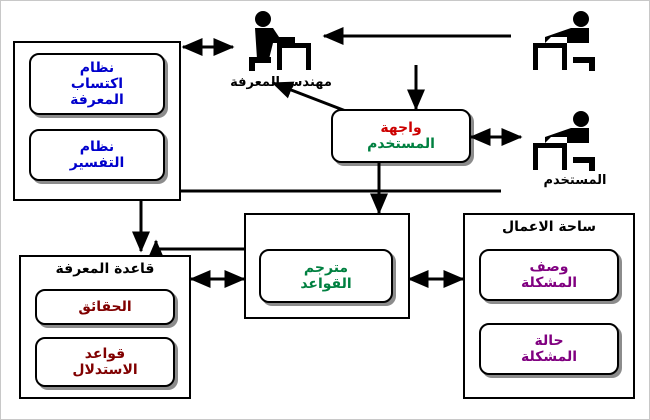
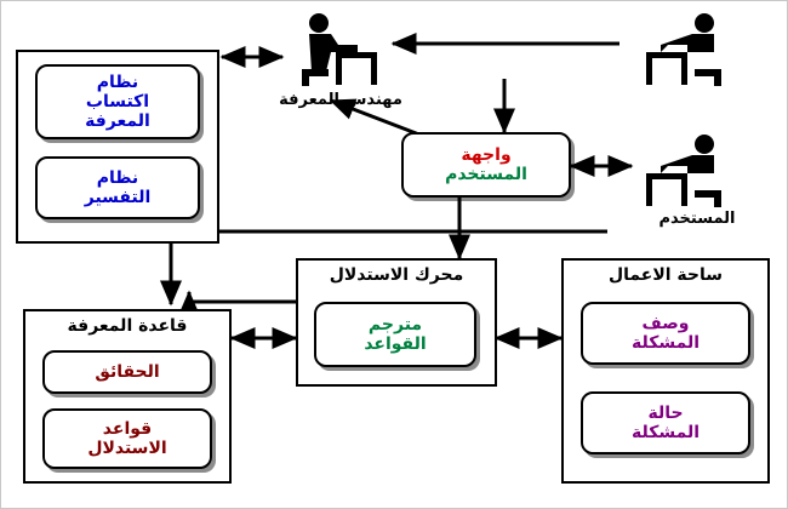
  نظام
  اكتساب
  المعرفة
  نظام
  التفسير
  واجهة
  المستخدم
+ محرك الاستدلال
  مترجم
  القواعد
  قاعدة المعرفة
  الحقائق
  قواعد
  الاستدلال
  ساحة الاعمال
  وصف
  المشكلة
  حالة
  المشكلة
  مهندس المعرفة
  المستخدم
